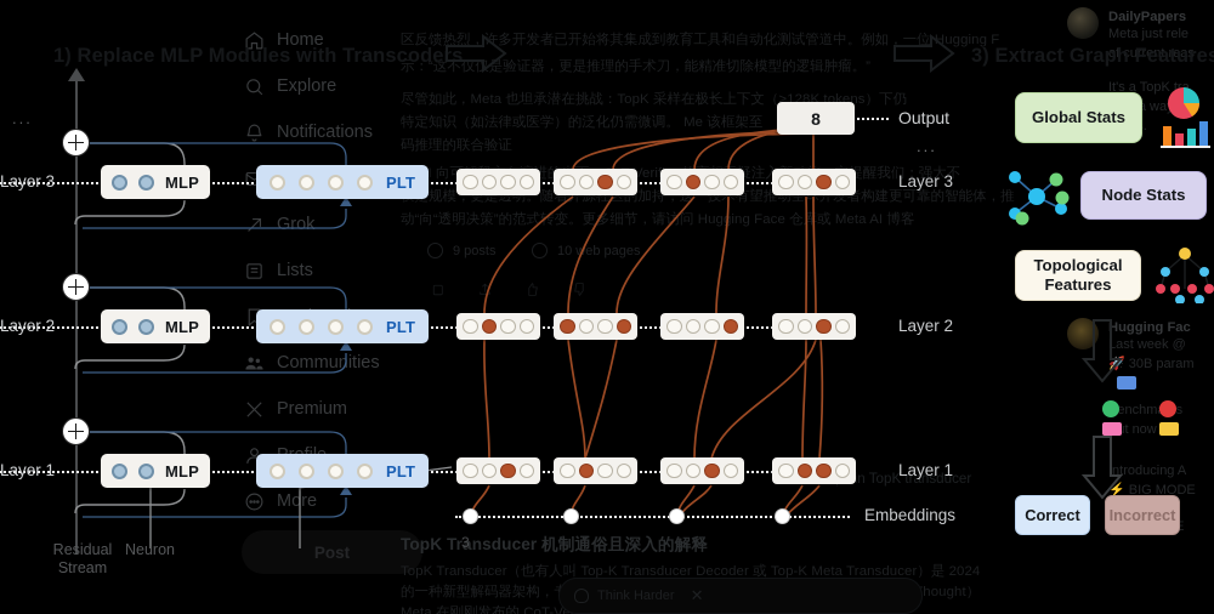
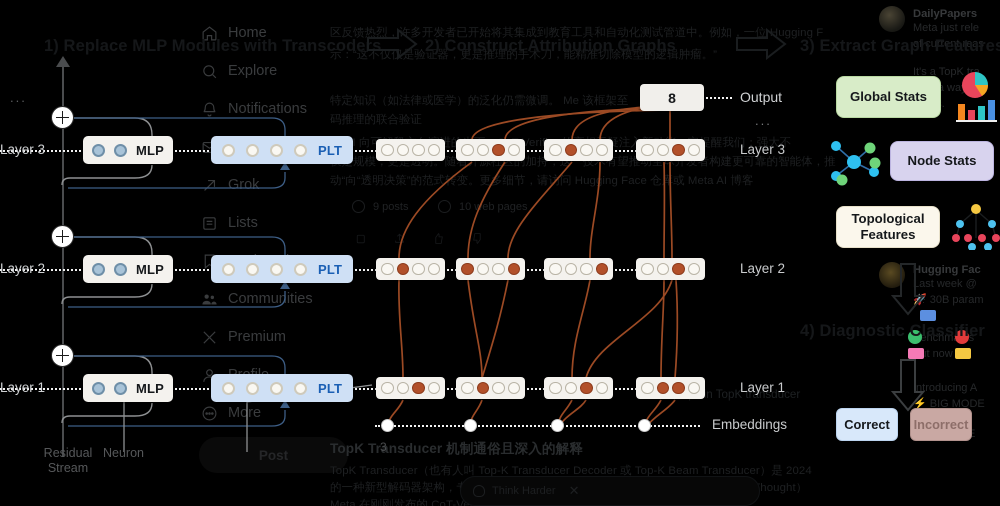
  Home
  Explore
  Notifications
  Grok
  Lists
  Communities
  Premium
  More
  Post
  区反馈热烈，许多开发者已开始将其集成到教育工具和自动化测试管道中。例如，一位 Hugging F
  示：“这不仅是验证器，更是推理的手术刀，能精准切除模型的逻辑肿瘤。”
- 尽管如此，Meta 也坦承潜在挑战：TopK 采样在极长上下文（>128K tokens）下仍
  特定知识（如法律或医学）的泛化仍需微调。 Me 该框架至
  码推理的联合验证
  规模，更是透明。随着开源社区的加持，这一技有望推动全球开发者构建更可靠的智能体，推
  动“向“透明决策”的范式转变。更多细节，请访问 Huging Face 仓库或 Meta AI 博客
  9 posts
  10 web pages
  TopK Transducer 机制通俗且深入的解释
- TopK Transducer（也有人叫 Top-K Transducer Decoder 或 Top-K Meta Transducer）是 2024
+ TopK Transducer（也有人叫 Top-K Transducer Decoder 或 Top-K Beam Transducer）是 2024
  in TopK transducer
  Think Harder
  ✕
  DailyPapers
  Meta just rele
  of current reas
  It's a TopK tra
  Hugging Fac
  Last week @
  30B param
  ntroducing A
  ⚡ BIG MODE
  1) Replace MLP Modules with Transcodes
+ 2) Construct Attribution Graphs
  3) Extract Graph Feature
+ 4) Diagnostic Classifier
  ...
  Layer 3
  Layer 2
  Layer 1
  MLP
  MLP
  MLP
  PLT
  PLT
  PLT
  Residual
  Stream
  Neuron
  8
  Output
  ...
  Layer 3
  Layer 2
  Layer 1
  Embeddings
  3
  Global Stats
  Node Stats
  Topological Features
  Correct
  Incorrect
